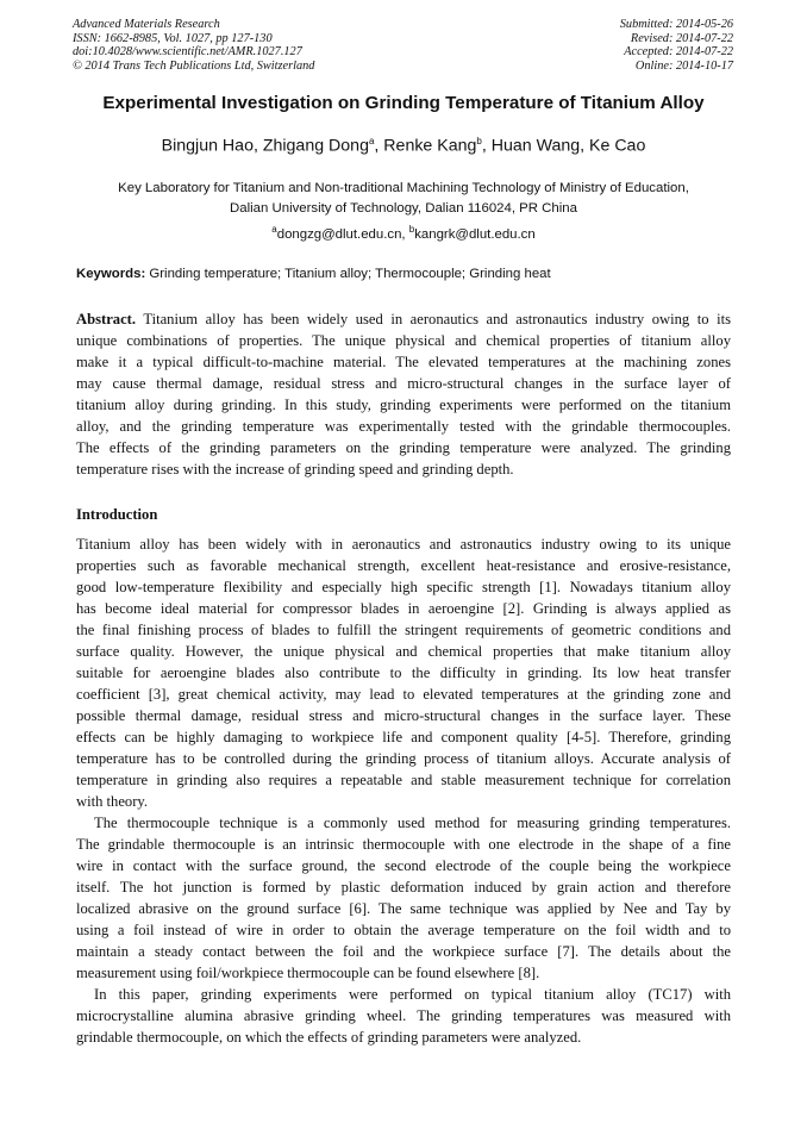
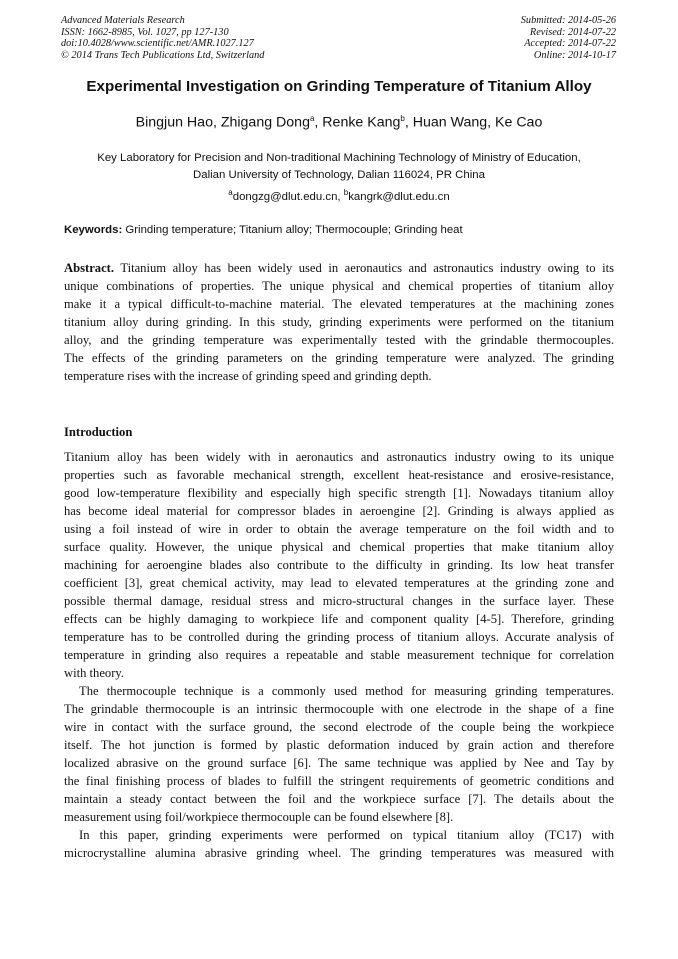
  Advanced Materials Research
  ISSN: 1662-8985, Vol. 1027, pp 127-130
  doi:10.4028/www.scientific.net/AMR.1027.127
  © 2014 Trans Tech Publications Ltd, Switzerland
  Submitted: 2014-05-26
  Revised: 2014-07-22
  Accepted: 2014-07-22
  Online: 2014-10-17
  Experimental Investigation on Grinding Temperature of Titanium Alloy
  Bingjun Hao, Zhigang Donga, Renke Kangb, Huan Wang, Ke Cao
- Key Laboratory for Titanium and Non-traditional Machining Technology of Ministry of Education,
+ Key Laboratory for Precision and Non-traditional Machining Technology of Ministry of Education,
  Dalian University of Technology, Dalian 116024, PR China
  adongzg@dlut.edu.cn, bkangrk@dlut.edu.cn
  Keywords: Grinding temperature; Titanium alloy; Thermocouple; Grinding heat
  Abstract. Titanium alloy has been widely used in aeronautics and astronautics industry owing to its
  unique combinations of properties. The unique physical and chemical properties of titanium alloy
  make it a typical difficult-to-machine material. The elevated temperatures at the machining zones
- may cause thermal damage, residual stress and micro-structural changes in the surface layer of
  titanium alloy during grinding. In this study, grinding experiments were performed on the titanium
  alloy, and the grinding temperature was experimentally tested with the grindable thermocouples.
  The effects of the grinding parameters on the grinding temperature were analyzed. The grinding
  temperature rises with the increase of grinding speed and grinding depth.
  Introduction
  Titanium alloy has been widely with in aeronautics and astronautics industry owing to its unique
  properties such as favorable mechanical strength, excellent heat-resistance and erosive-resistance,
  good low-temperature flexibility and especially high specific strength [1]. Nowadays titanium alloy
  has become ideal material for compressor blades in aeroengine [2]. Grinding is always applied as
- the final finishing process of blades to fulfill the stringent requirements of geometric conditions and
+ using a foil instead of wire in order to obtain the average temperature on the foil width and to
  surface quality. However, the unique physical and chemical properties that make titanium alloy
- suitable for aeroengine blades also contribute to the difficulty in grinding. Its low heat transfer
+ machining for aeroengine blades also contribute to the difficulty in grinding. Its low heat transfer
  coefficient [3], great chemical activity, may lead to elevated temperatures at the grinding zone and
  possible thermal damage, residual stress and micro-structural changes in the surface layer. These
  effects can be highly damaging to workpiece life and component quality [4-5]. Therefore, grinding
  temperature has to be controlled during the grinding process of titanium alloys. Accurate analysis of
  temperature in grinding also requires a repeatable and stable measurement technique for correlation
  with theory.
  The thermocouple technique is a commonly used method for measuring grinding temperatures.
  The grindable thermocouple is an intrinsic thermocouple with one electrode in the shape of a fine
  wire in contact with the surface ground, the second electrode of the couple being the workpiece
  itself. The hot junction is formed by plastic deformation induced by grain action and therefore
  localized abrasive on the ground surface [6]. The same technique was applied by Nee and Tay by
- using a foil instead of wire in order to obtain the average temperature on the foil width and to
+ the final finishing process of blades to fulfill the stringent requirements of geometric conditions and
  maintain a steady contact between the foil and the workpiece surface [7]. The details about the
  measurement using foil/workpiece thermocouple can be found elsewhere [8].
  In this paper, grinding experiments were performed on typical titanium alloy (TC17) with
  microcrystalline alumina abrasive grinding wheel. The grinding temperatures was measured with
- grindable thermocouple, on which the effects of grinding parameters were analyzed.
